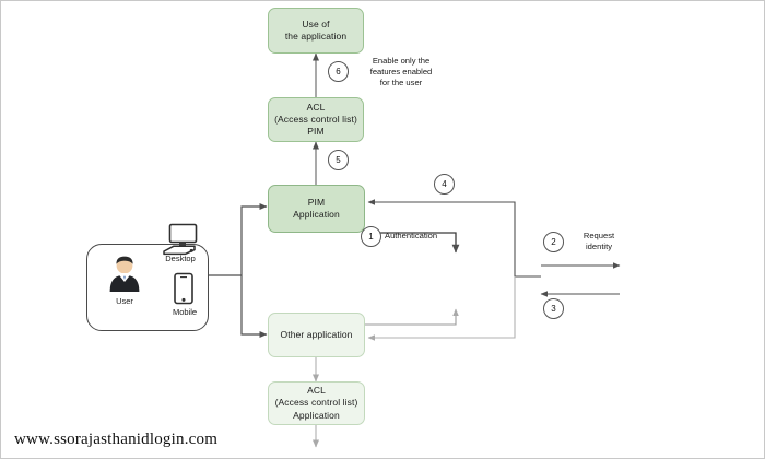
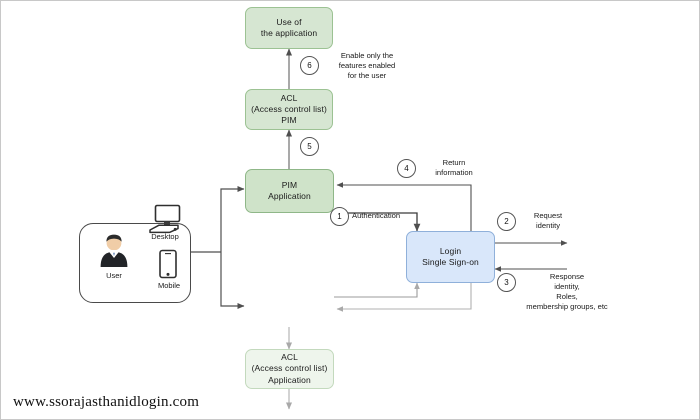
  Use of
  the application
  ACL
  (Access control list)
  PIM
  PIM
  Application
- Other application
  ACL
  (Access control list)
  Application
+ Login
+ Single Sign-on
  User
  Desktop
  Mobile
  6
  Enable only the
  features enabled
  for the user
  5
  1
  Authentication
  4
+ Return
+ information
  2
  Request
  identity
  3
+ Response
+ identity,
+ Roles,
+ membership groups, etc
  www.ssorajasthanidlogin.com
